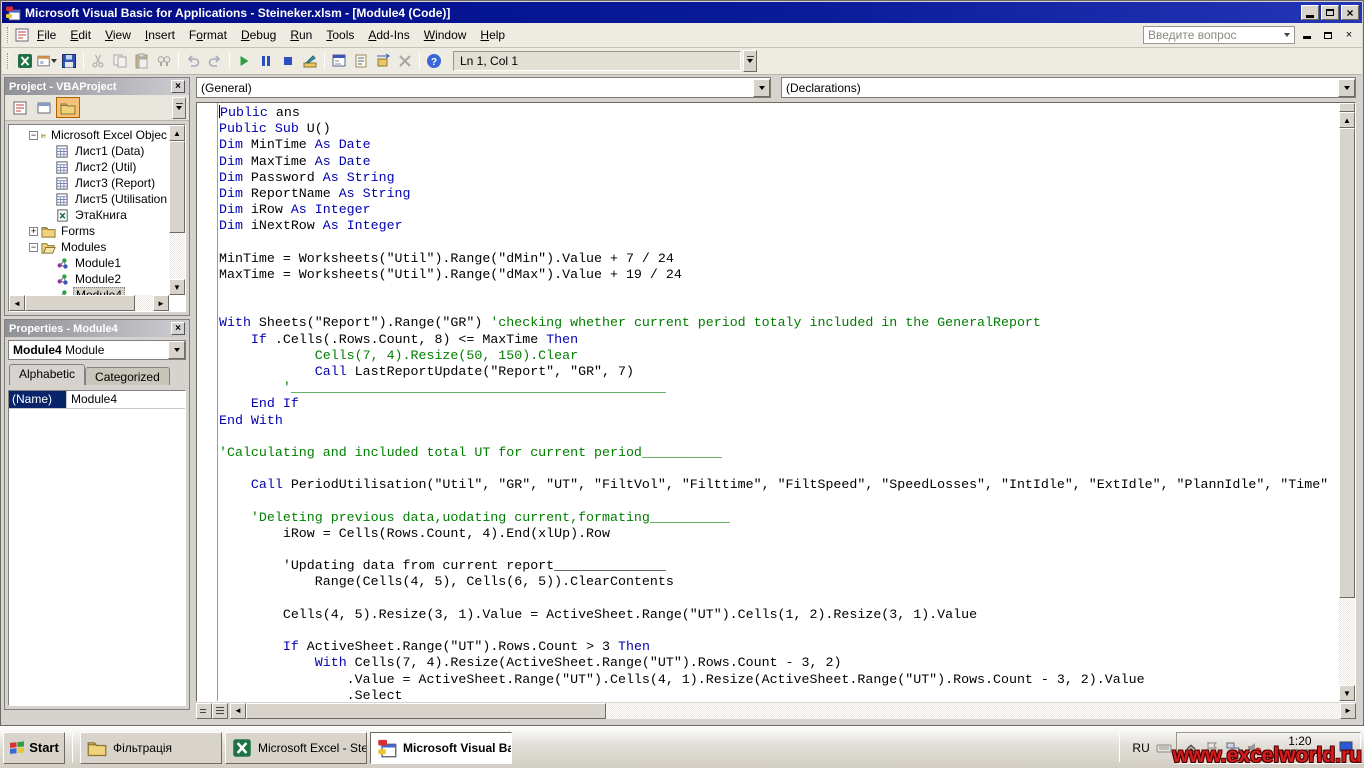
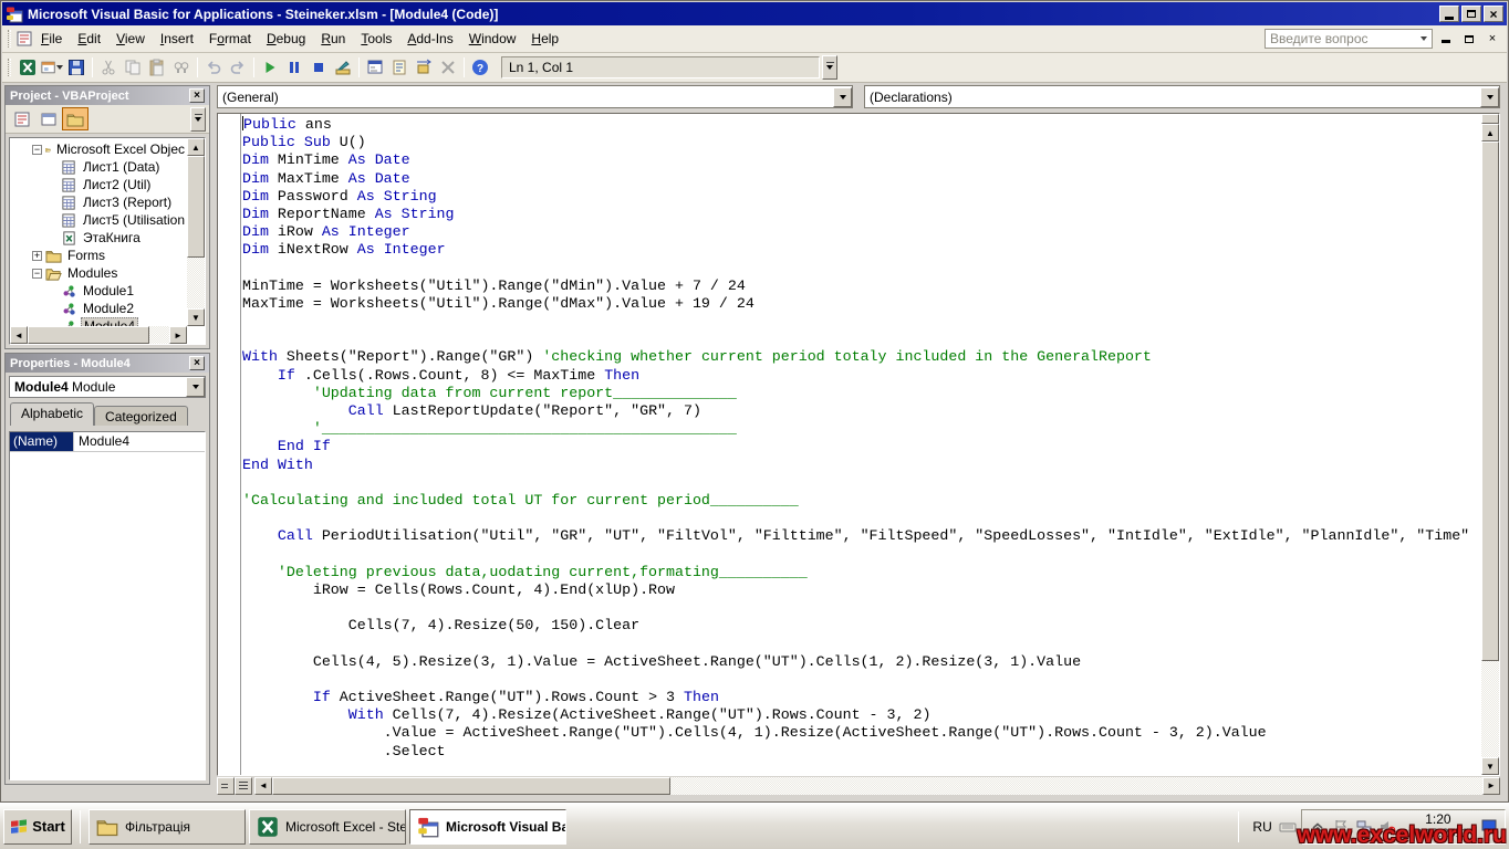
  Microsoft Visual Basic for Applications - Steineker.xlsm - [Module4 (Code)]
  ×
  File Edit View Insert Format Debug Run Tools Add-Ins Window Help
  Введите вопрос
  ×
  ?
  Ln 1, Col 1
  Project - VBAProject
  ×
  −
  Microsoft Excel Objec
  Лист1 (Data)
  Лист2 (Util)
  Лист3 (Report)
  Лист5 (Utilisation
  ЭтаКнига
  +
  Forms
  −
  Modules
  Module1
  Module2
  ▲
  ▼
  ◄
  ►
  Properties - Module4
  ×
  Module4 Module
  Alphabetic
  Categorized
  (Name)
  Module4
  (General)
  (Declarations)
  Public ans
  Public Sub U()
  Dim MinTime As Date
  Dim MaxTime As Date
  Dim Password As String
  Dim ReportName As String
  Dim iRow As Integer
  Dim iNextRow As Integer
  MinTime = Worksheets("Util").Range("dMin").Value + 7 / 24
  MaxTime = Worksheets("Util").Range("dMax").Value + 19 / 24
  With Sheets("Report").Range("GR") 'checking whether current period totaly included in the GeneralReport
  If .Cells(.Rows.Count, 8) <= MaxTime Then
- Cells(7, 4).Resize(50, 150).Clear
+ 'Updating data from current report______________
  Call LastReportUpdate("Report", "GR", 7)
  '_______________________________________________
  End If
  End With
  'Calculating and included total UT for current period__________
  Call PeriodUtilisation("Util", "GR", "UT", "FiltVol", "Filttime", "FiltSpeed", "SpeedLosses", "IntIdle", "ExtIdle", "PlannIdle", "Time"
  'Deleting previous data,uodating current,formating__________
  iRow = Cells(Rows.Count, 4).End(xlUp).Row
- 'Updating data from current report______________
+ Cells(7, 4).Resize(50, 150).Clear
- Range(Cells(4, 5), Cells(6, 5)).ClearContents
  Cells(4, 5).Resize(3, 1).Value = ActiveSheet.Range("UT").Cells(1, 2).Resize(3, 1).Value
  If ActiveSheet.Range("UT").Rows.Count > 3 Then
  With Cells(7, 4).Resize(ActiveSheet.Range("UT").Rows.Count - 3, 2)
  .Value = ActiveSheet.Range("UT").Cells(4, 1).Resize(ActiveSheet.Range("UT").Rows.Count - 3, 2).Value
  .Select
  ▲
  ▼
  ◄
  ►
  Start
  Фільтрація
  Microsoft Excel - Ste
  Microsoft Visual Ba
  RU
  1:20
  29.12.2011
  www.excelworld.ru
